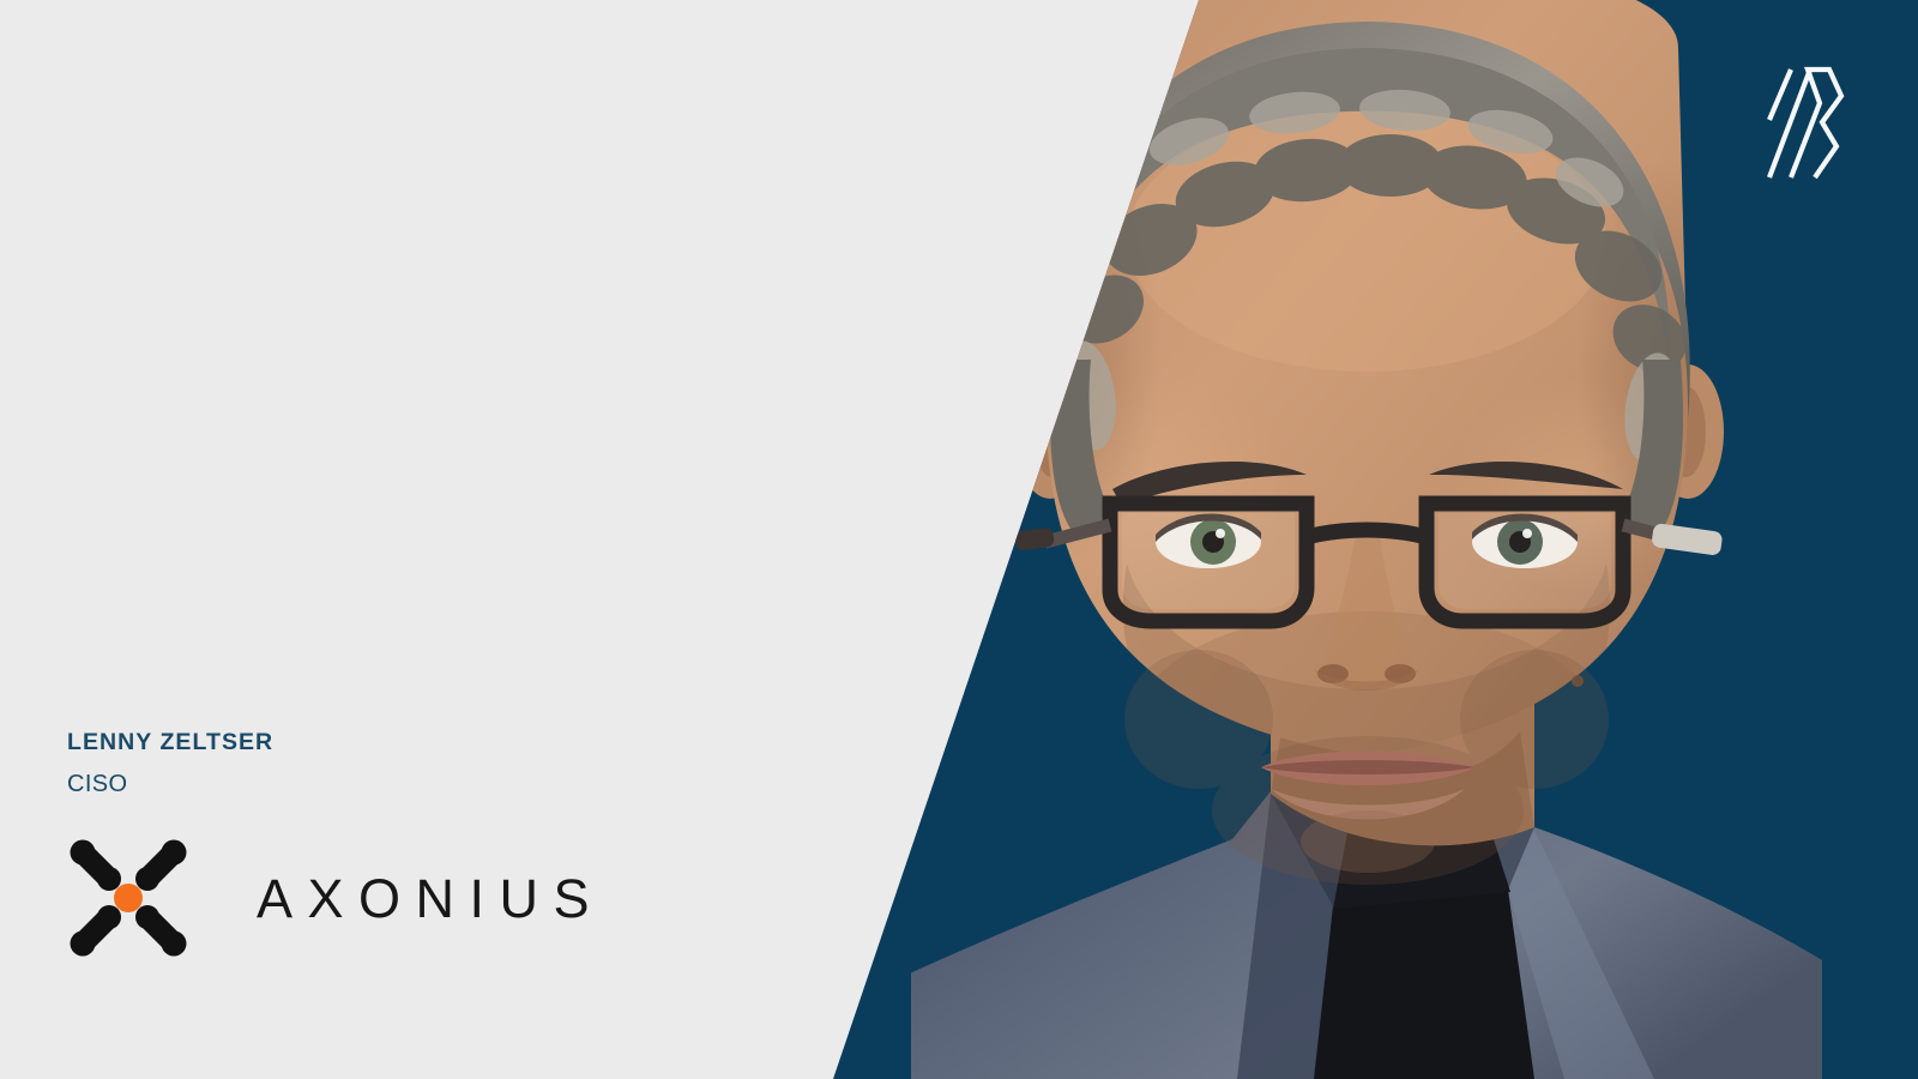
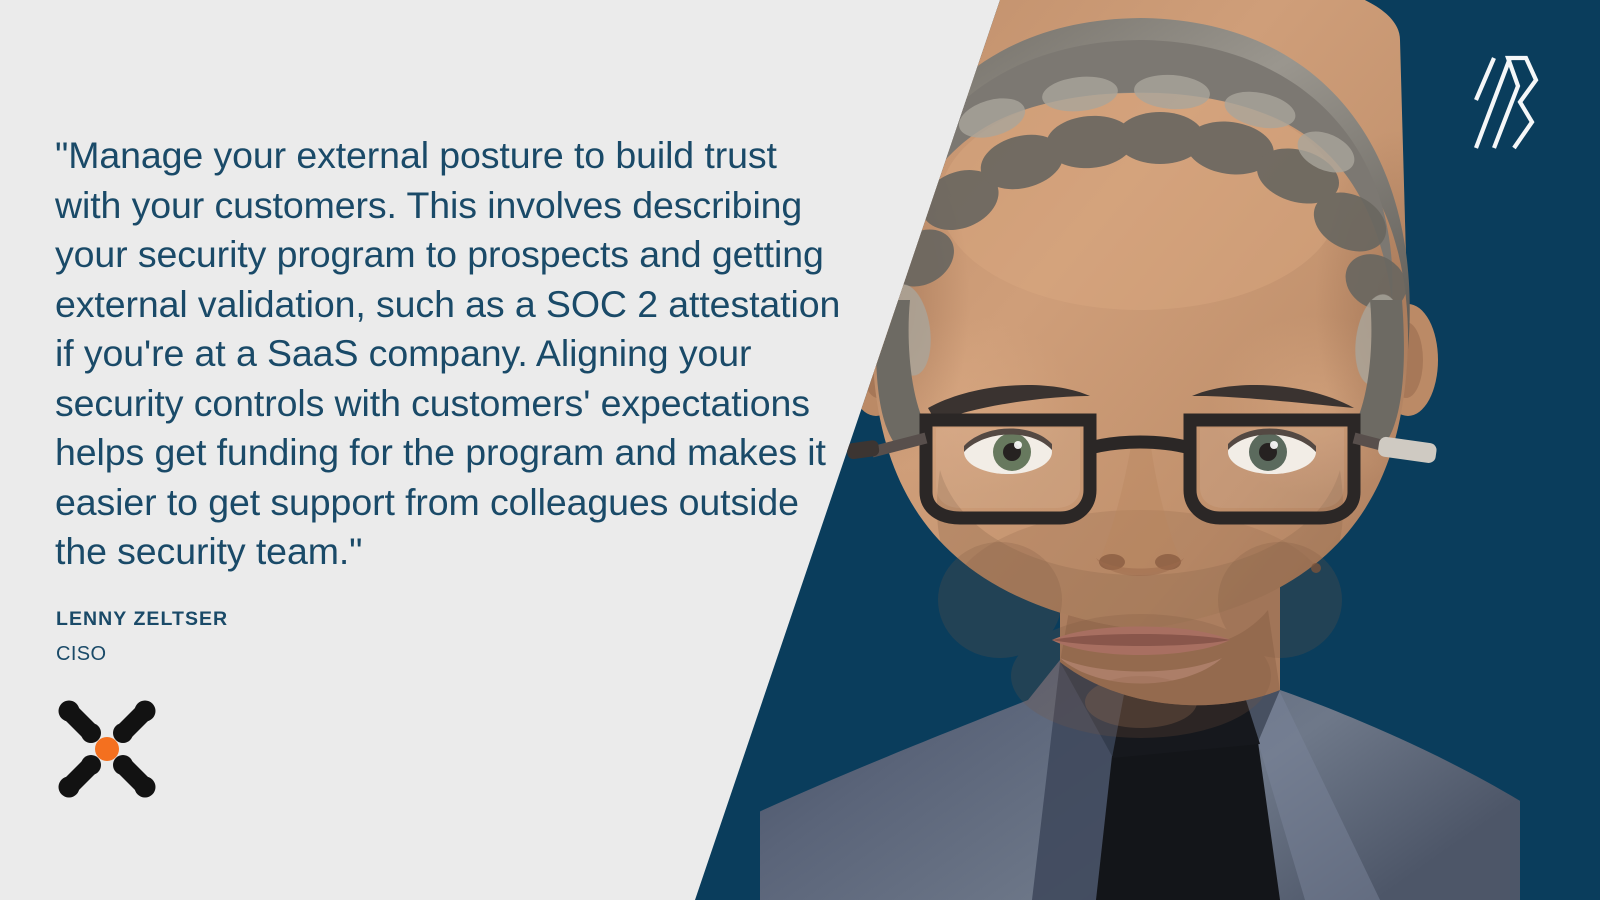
+ "Manage your external posture to build trust with your customers. This involves describing your security program to prospects and getting external validation, such as a SOC 2 attestation if you're at a SaaS company. Aligning your security controls with customers' expectations helps get funding for the program and makes it easier to get support from colleagues outside the security team."
  LENNY ZELTSER
  CISO
- AXONIUS
